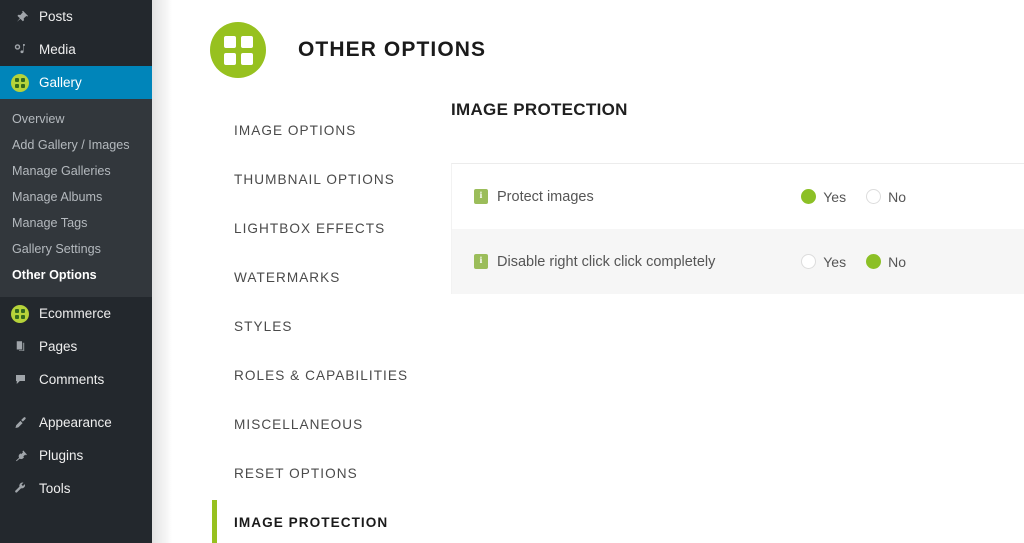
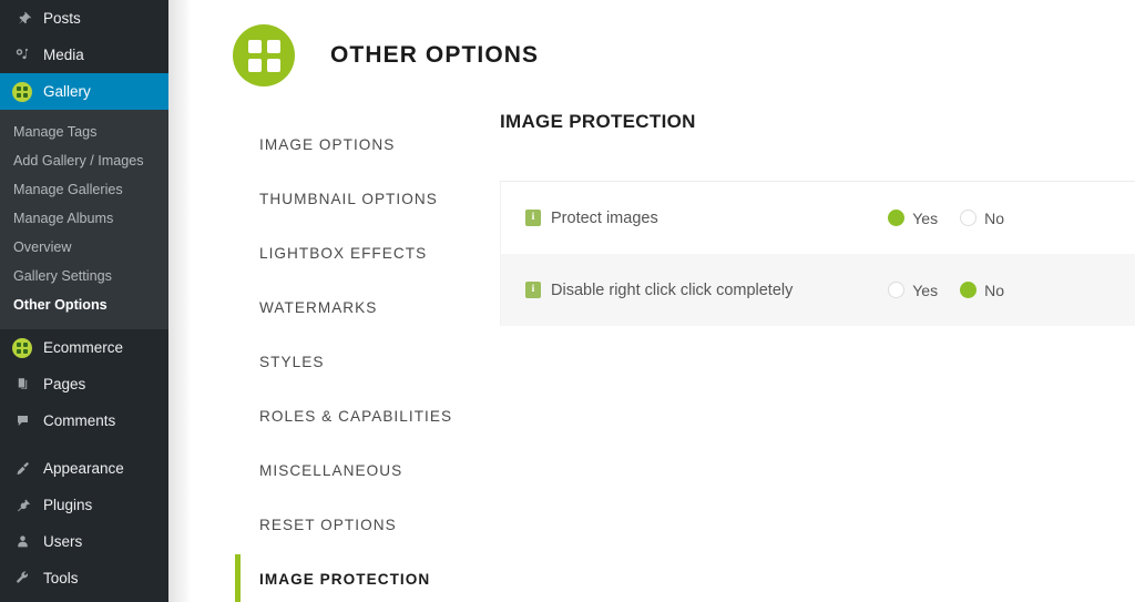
  Posts
  Media
  Gallery
- Overview
+ Manage Tags
  Add Gallery / Images
  Manage Galleries
  Manage Albums
- Manage Tags
+ Overview
  Gallery Settings
  Other Options
  Ecommerce
  Pages
  Comments
  Appearance
  Plugins
+ Users
  Tools
  OTHER OPTIONS
  IMAGE OPTIONS
  THUMBNAIL OPTIONS
  LIGHTBOX EFFECTS
  WATERMARKS
  STYLES
  ROLES & CAPABILITIES
  MISCELLANEOUS
  RESET OPTIONS
  IMAGE PROTECTION
  IMAGE PROTECTION
  i
  Protect images
  Yes
  No
  i
  Disable right click click completely
  Yes
  No
